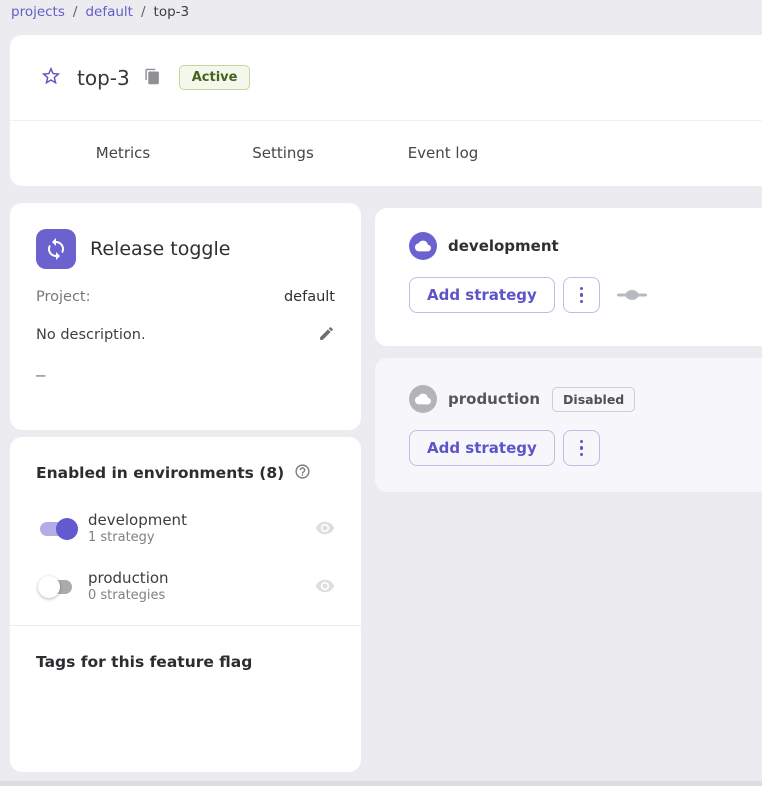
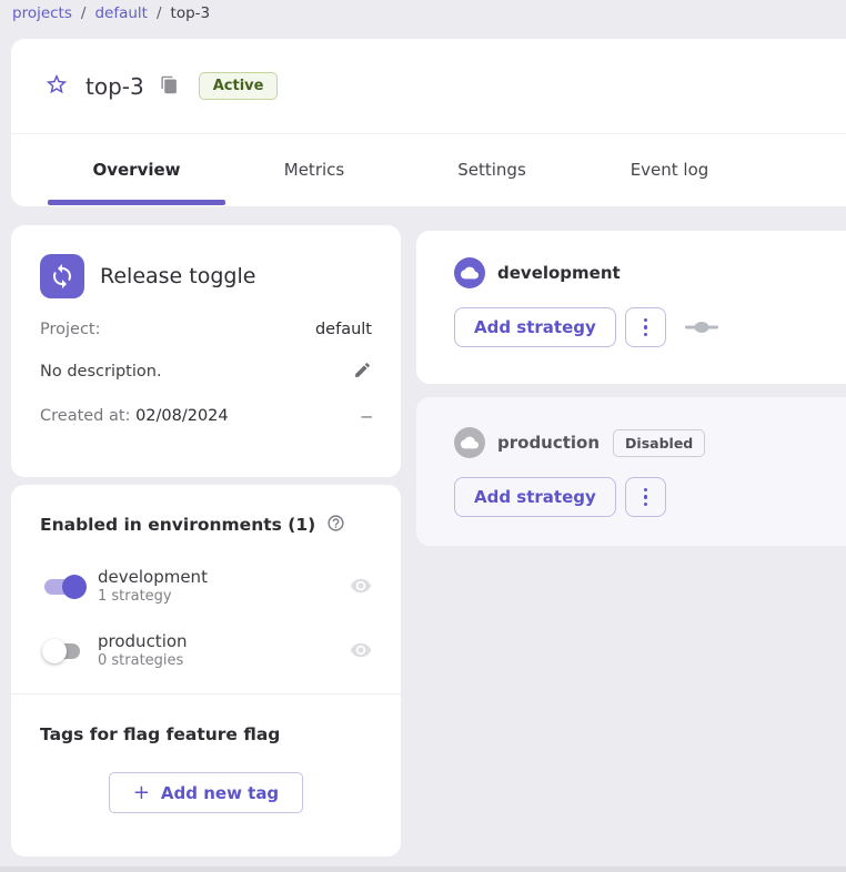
  projects
  /
  default
  /
  top-3
  top-3
  Active
+ Overview
  Metrics
  Settings
  Event log
  Release toggle
  Project:
  default
  No description.
+ Created at: 02/08/2024
  –
- Enabled in environments (8)
+ Enabled in environments (1)
  development
  1 strategy
  production
  0 strategies
- Tags for this feature flag
+ Tags for flag feature flag
+ +
+ Add new tag
  development
  Add strategy
  production
  Disabled
  Add strategy
